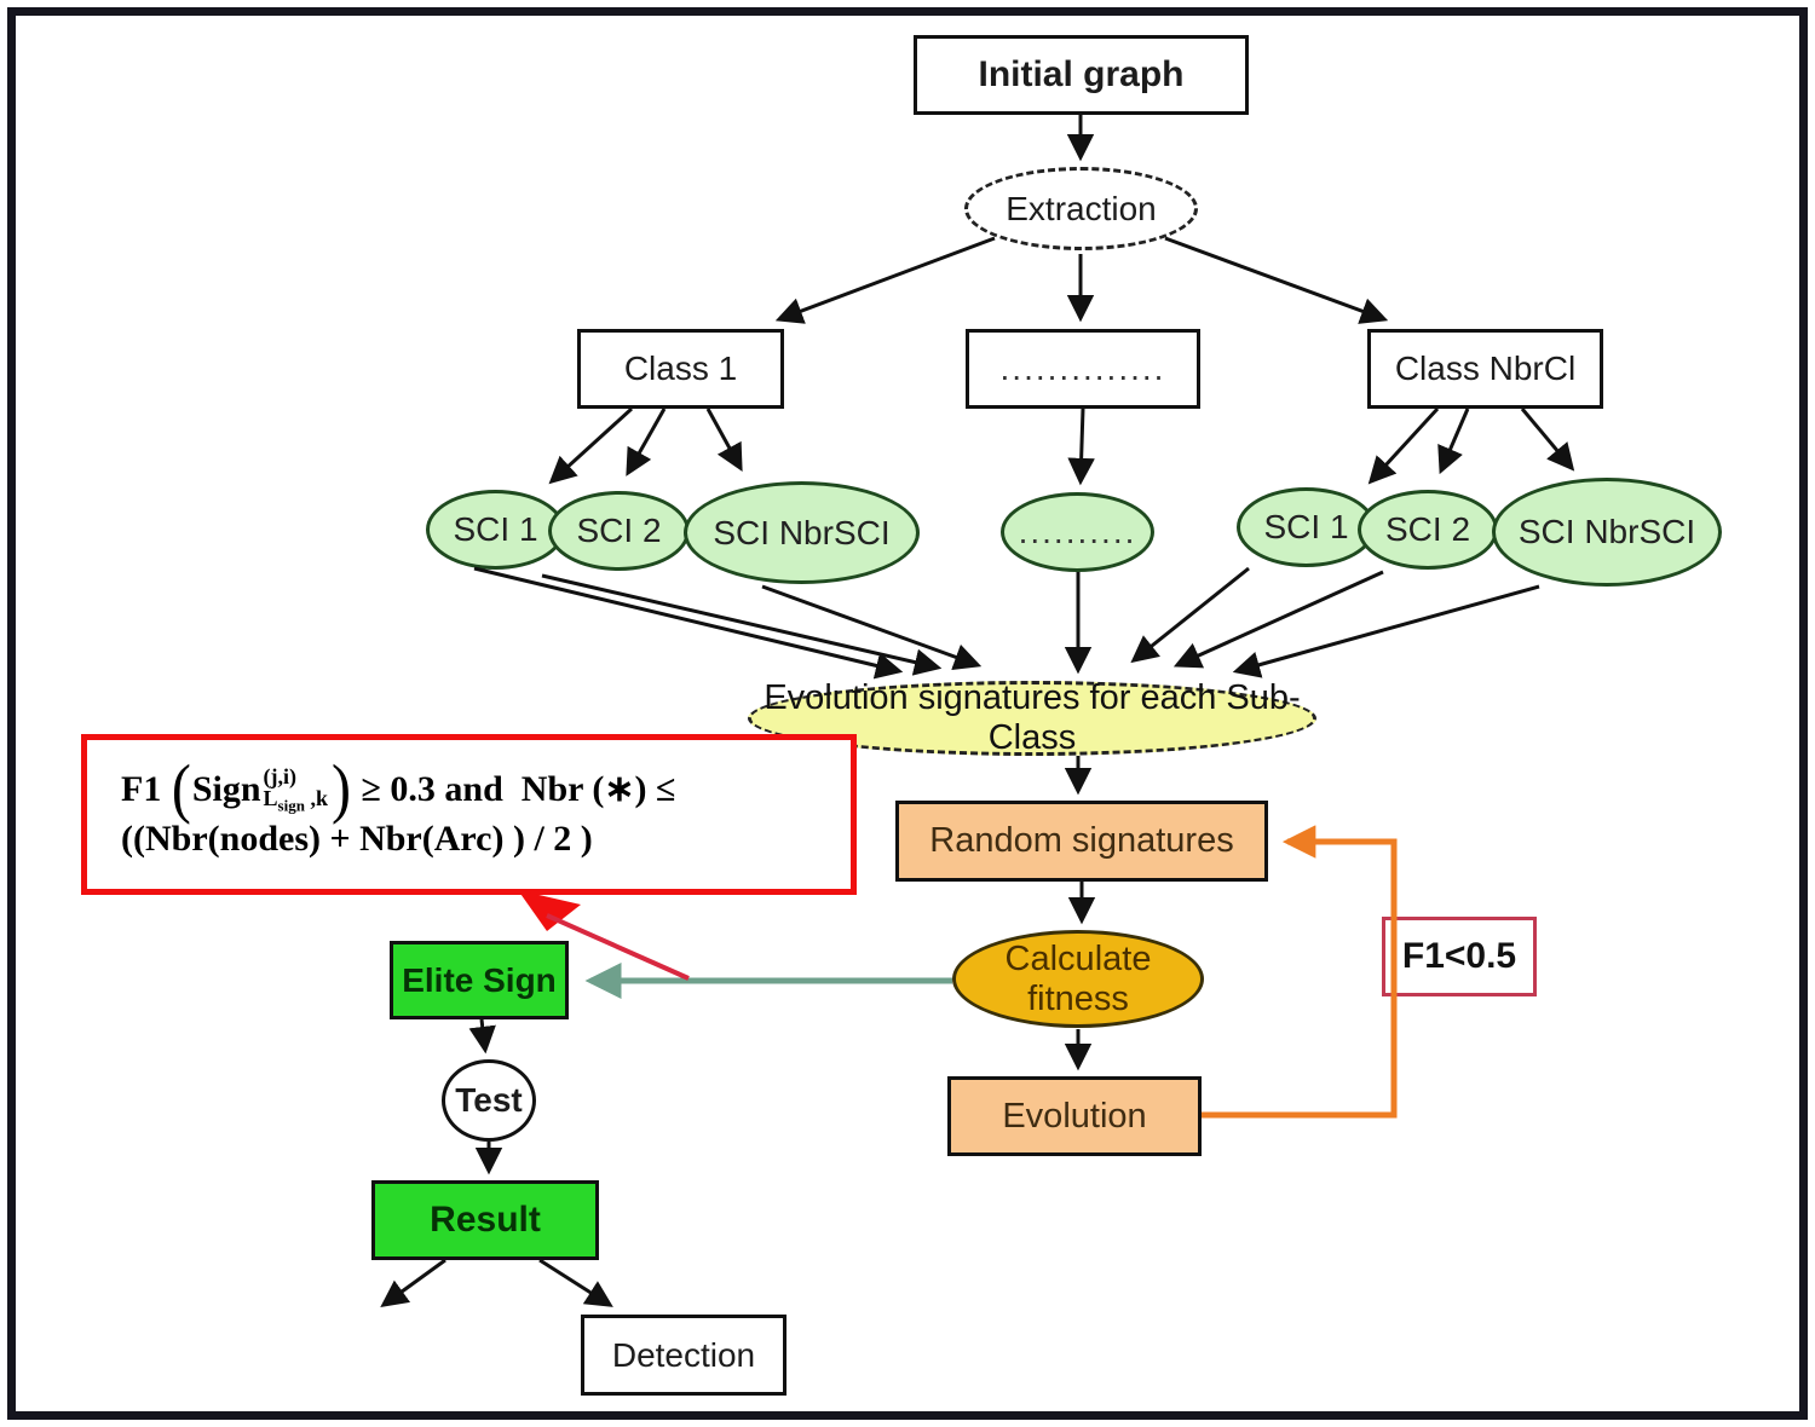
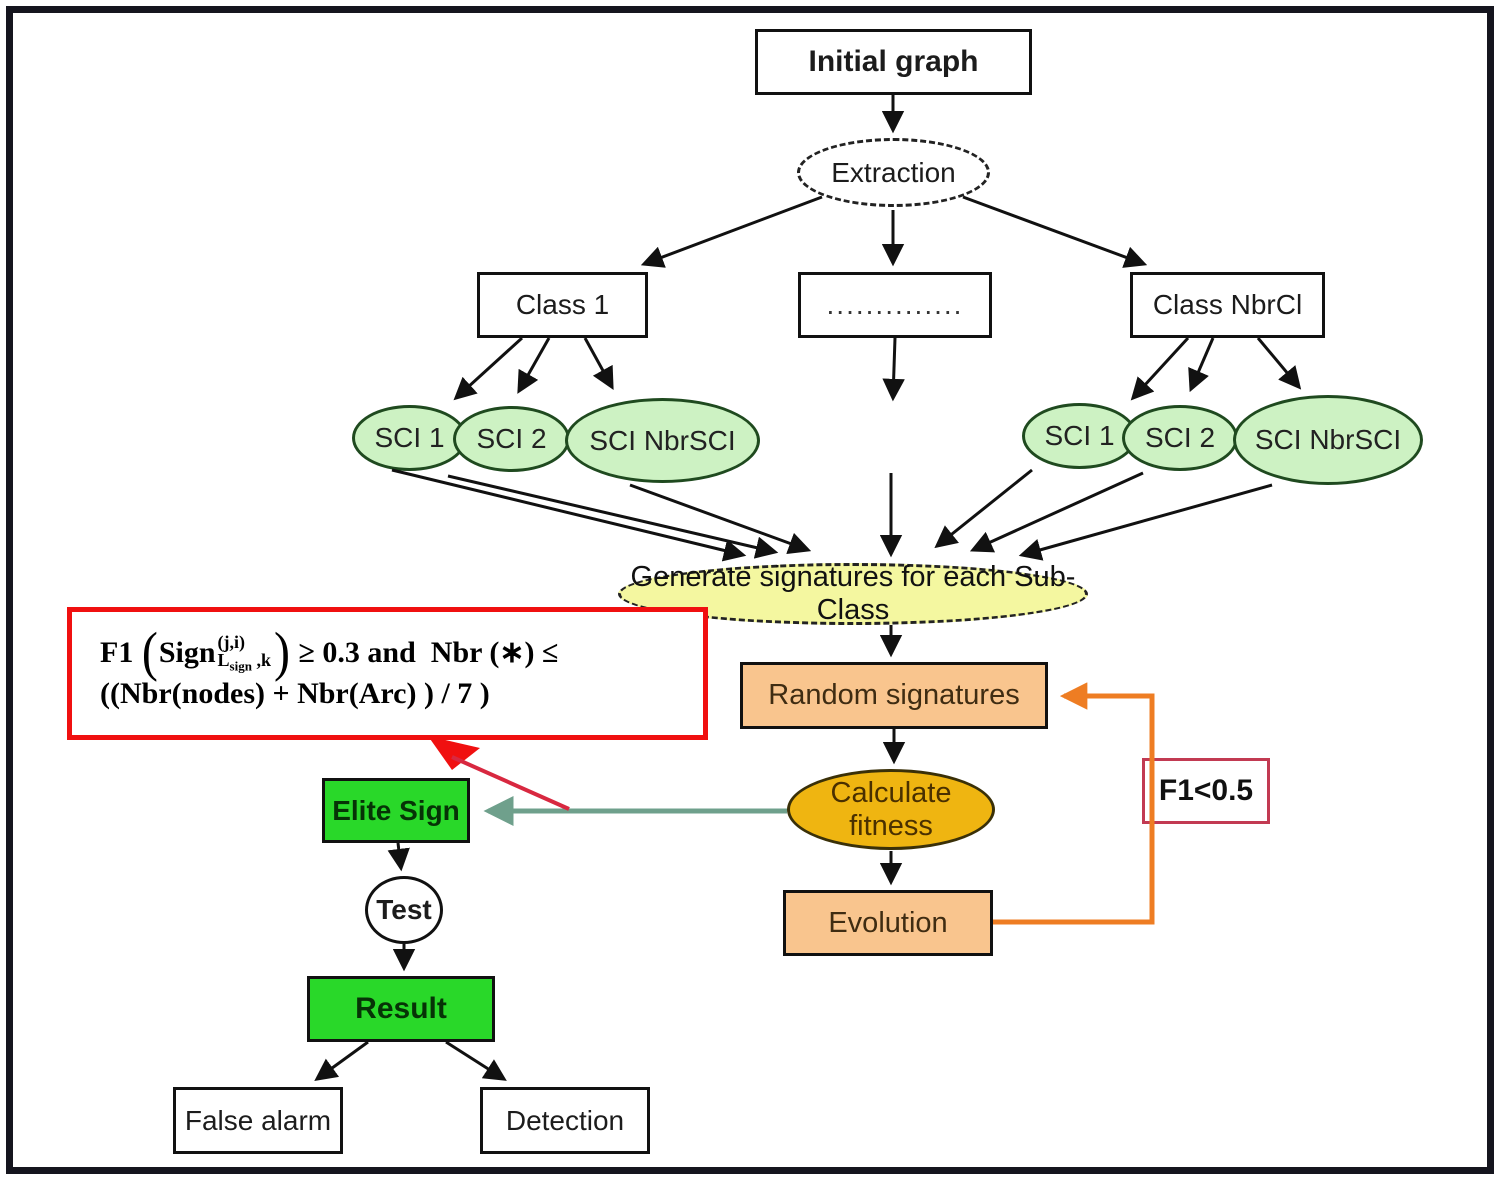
  Initial graph
  Extraction
  Class 1
  ..............
  Class NbrCl
  SCI 1
  SCI 2
  SCI NbrSCI
- ..........
  SCI 1
  SCI 2
  SCI NbrSCI
- Evolution signatures for each Sub-Class
+ Generate signatures for each Sub-Class
  Random signatures
  Calculate fitness
  Evolution
  F1<0.5
  F1
  (
  Sign
  (j,i)
  Lsign ,k
  )
  ≥ 0.3 and Nbr (∗) ≤
- ((Nbr(nodes) + Nbr(Arc) ) / 2 )
+ ((Nbr(nodes) + Nbr(Arc) ) / 7 )
  Elite Sign
  Test
  Result
+ False alarm
  Detection
